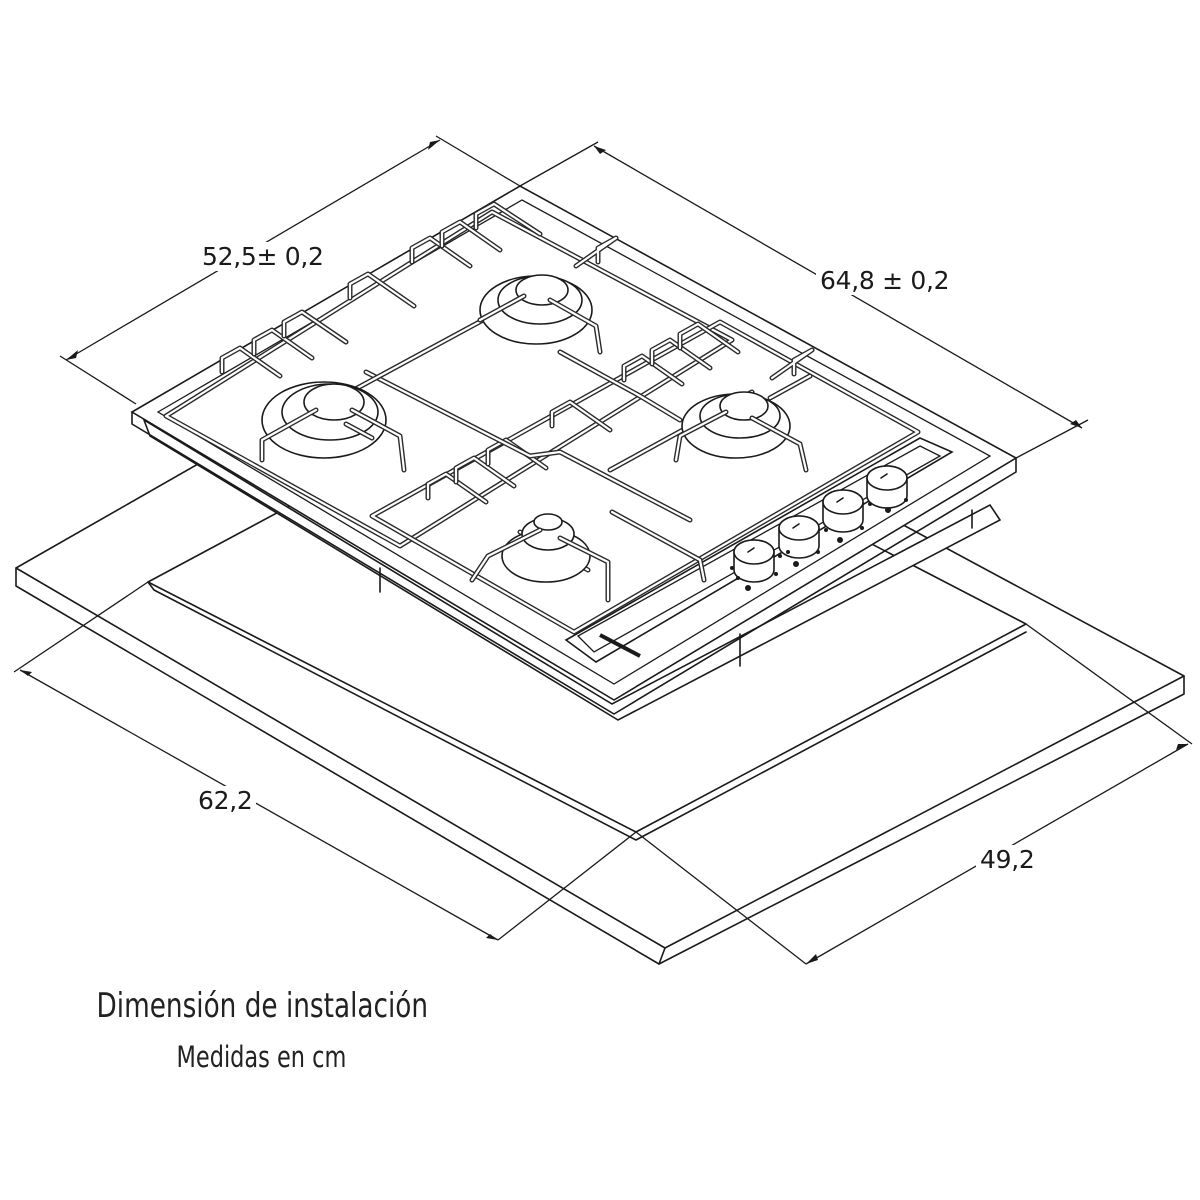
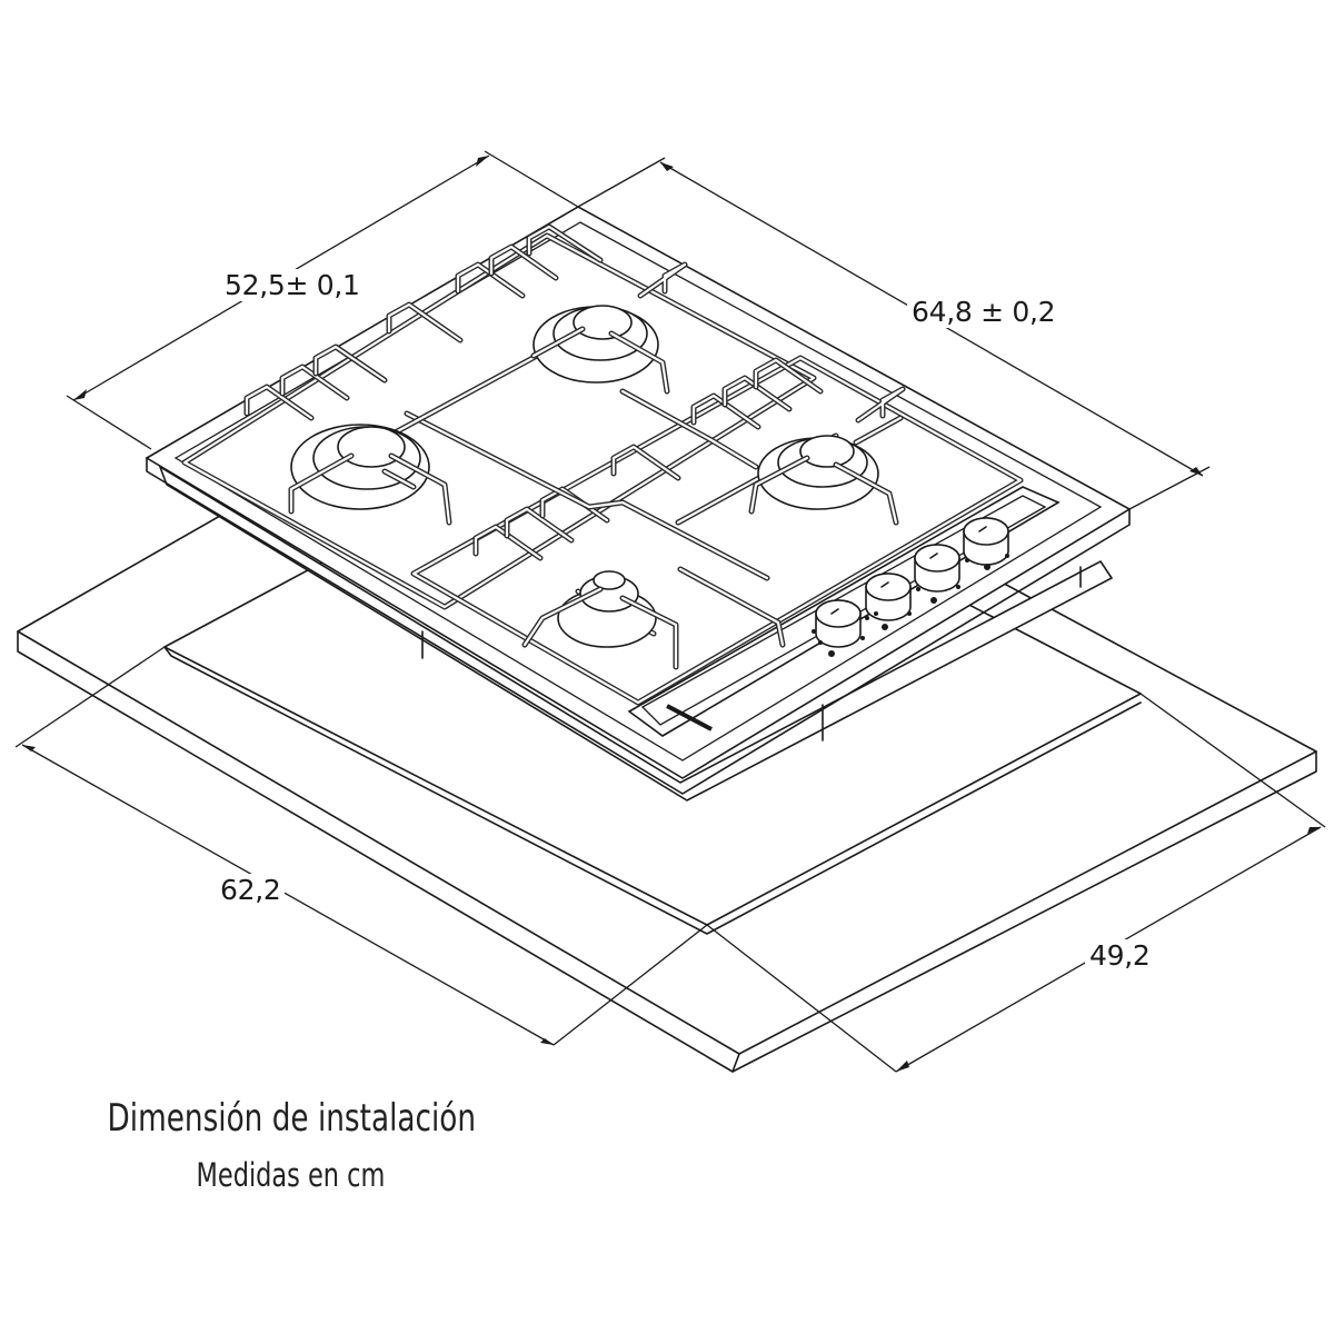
- 52,5± 0,2
+ 52,5± 0,1
  64,8 ± 0,2
  62,2
  49,2
  Dimensión de instalación
  Medidas en cm
